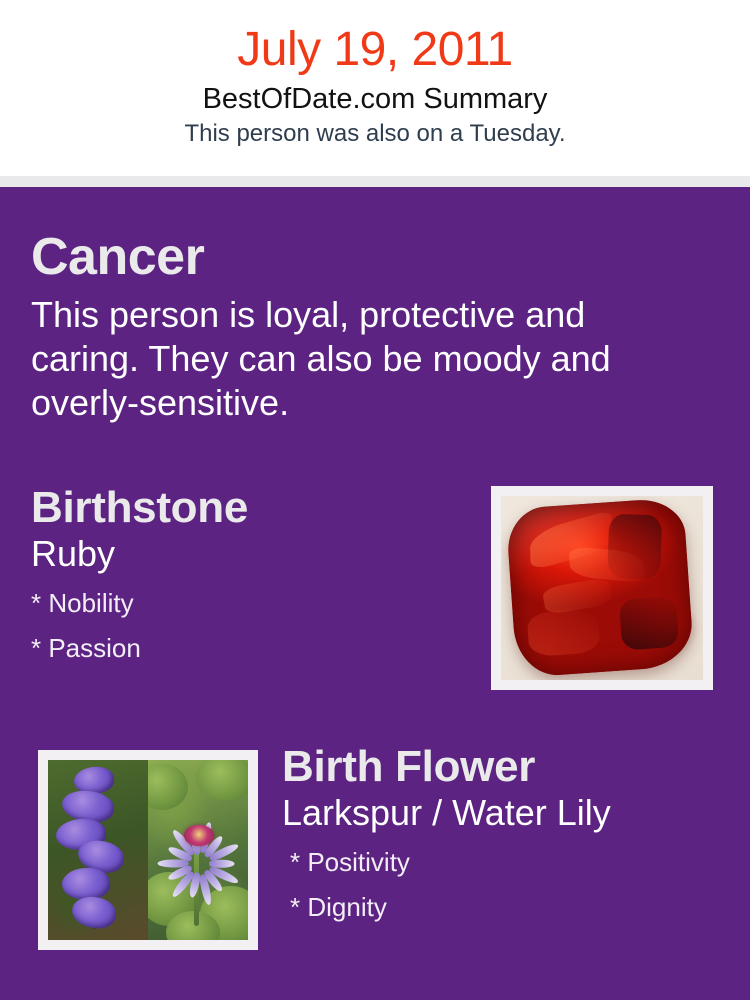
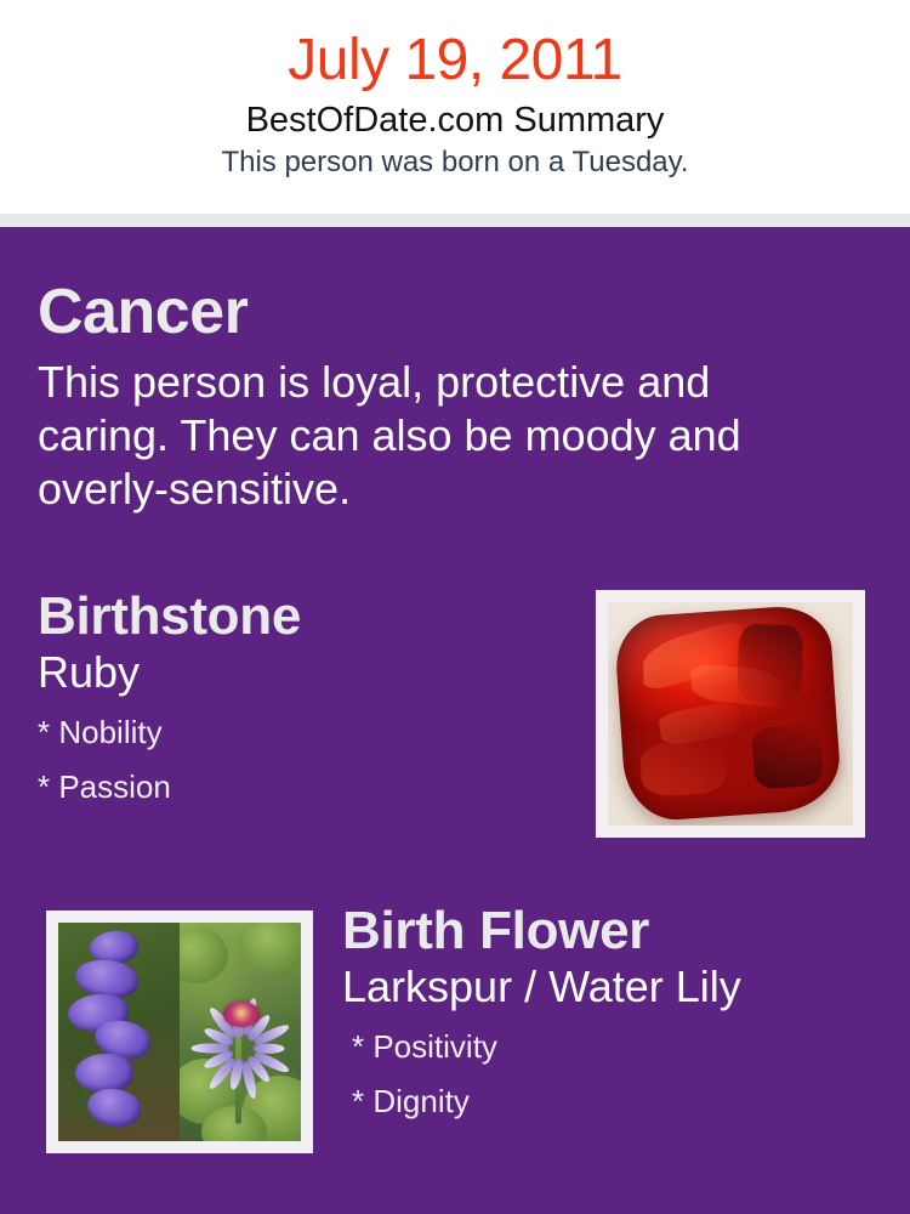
  July 19, 2011
  BestOfDate.com Summary
- This person was also on a Tuesday.
+ This person was born on a Tuesday.
  Cancer
  This person is loyal, protective and caring. They can also be moody and overly-sensitive.
  Birthstone
  Ruby
  * Nobility
  * Passion
  Birth Flower
  Larkspur / Water Lily
  * Positivity
  * Dignity
